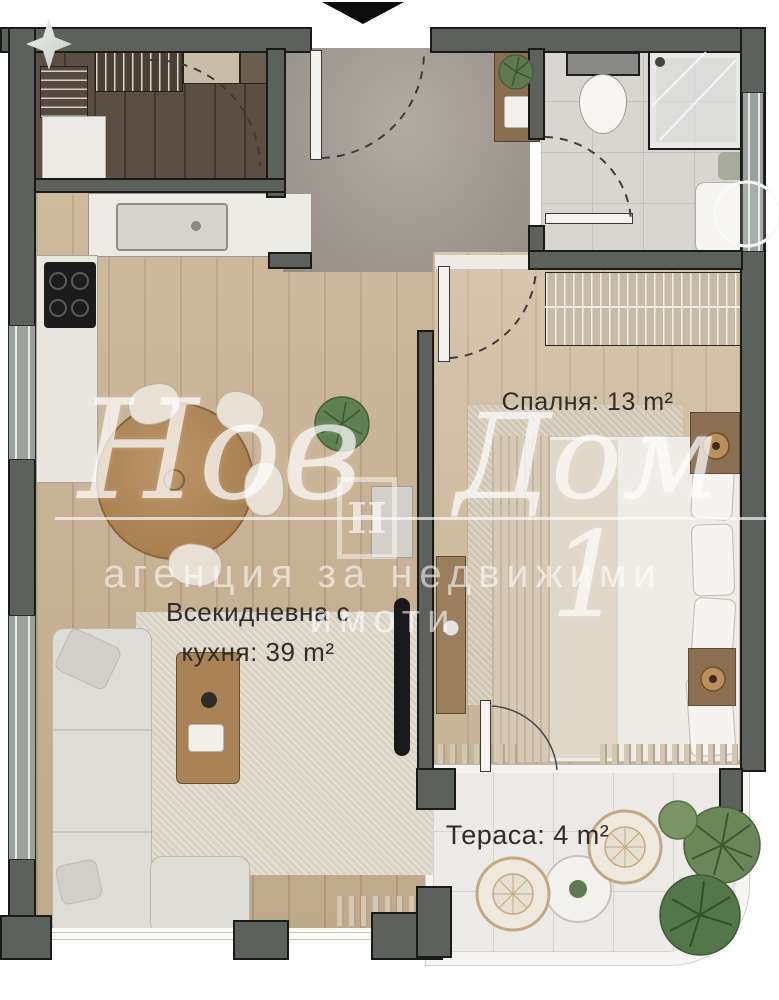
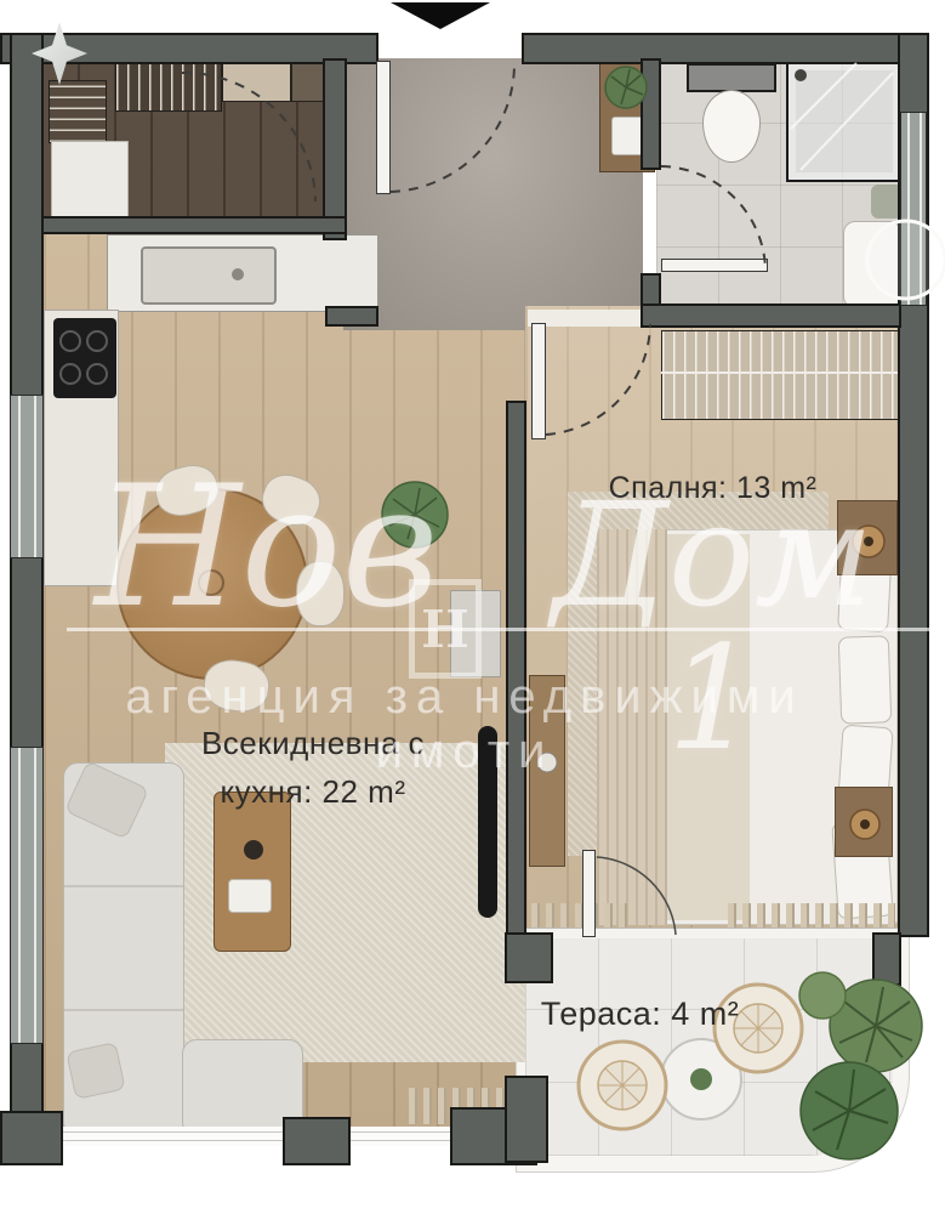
  Спалня: 13 m²
  Всекидневна с
- кухня: 39 m²
+ кухня: 22 m²
  Тераса: 4 m²
  Нов
  Дом 1
  H
  агенция за недвижими имоти
